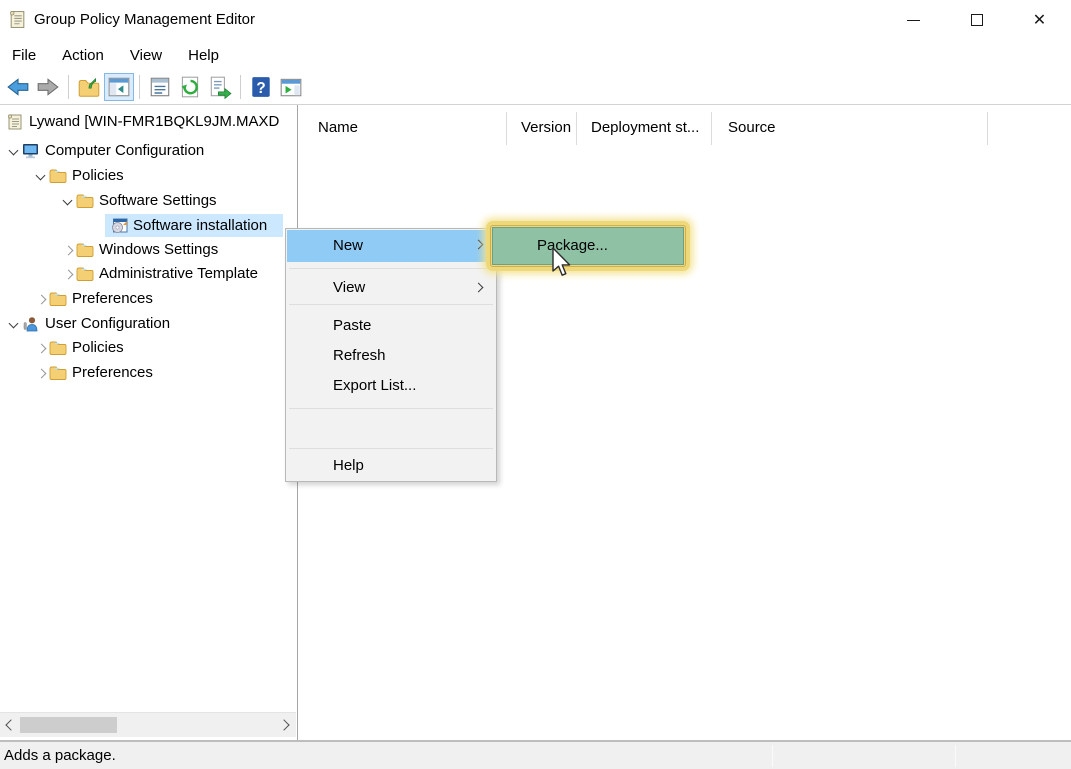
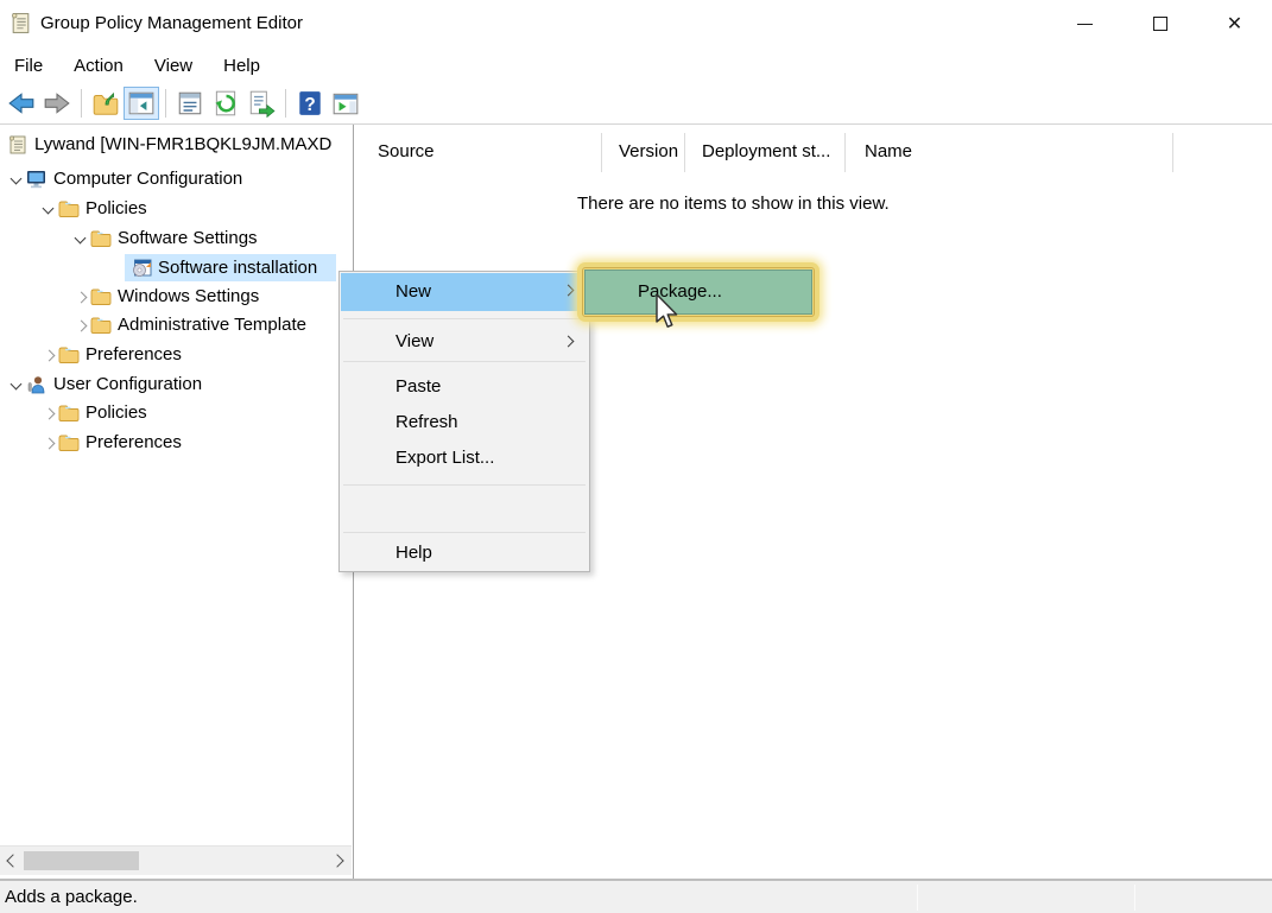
  Group Policy Management Editor
  File
  Action
  View
  Help
  ?
  Lywand [WIN-FMR1BQKL9JM.MAXD
  Computer Configuration
  Policies
  Software Settings
  Software installation
  Windows Settings
  Administrative Template
  Preferences
  User Configuration
  Policies
  Preferences
- Name
+ Source
  Version
  Deployment st...
- Source
+ Name
+ There are no items to show in this view.
  Adds a package.
  New
  View
  Paste
  Refresh
  Export List...
  Help
  Package...
